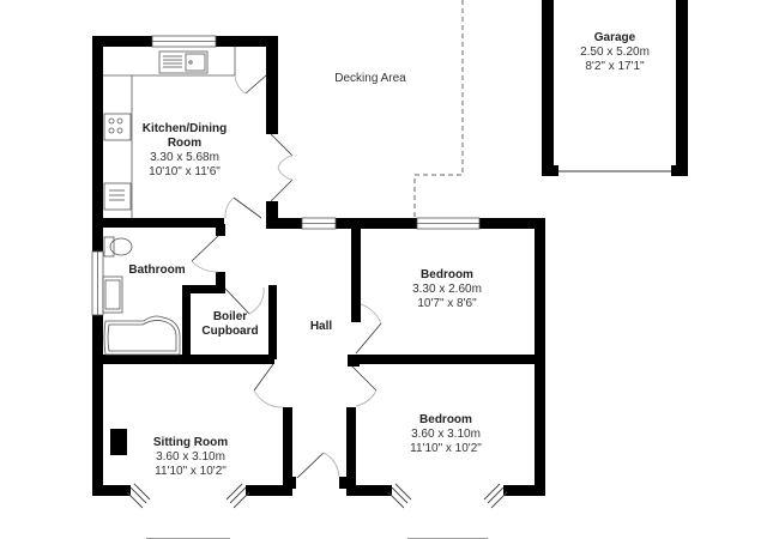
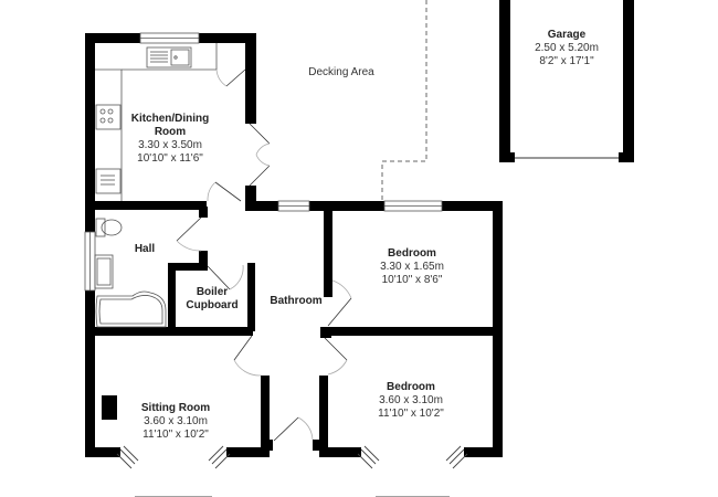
  Decking Area
  Kitchen/Dining
  Room
- 3.30 x 5.68m
+ 3.30 x 3.50m
  10'10" x 11'6"
  Garage
  2.50 x 5.20m
  8'2" x 17'1"
- Bathroom
+ Hall
  Boiler
  Cupboard
- Hall
+ Bathroom
  Bedroom
- 3.30 x 2.60m
+ 3.30 x 1.65m
- 10'7" x 8'6"
+ 10'10" x 8'6"
  Sitting Room
  3.60 x 3.10m
  11'10" x 10'2"
  Bedroom
  3.60 x 3.10m
  11'10" x 10'2"
